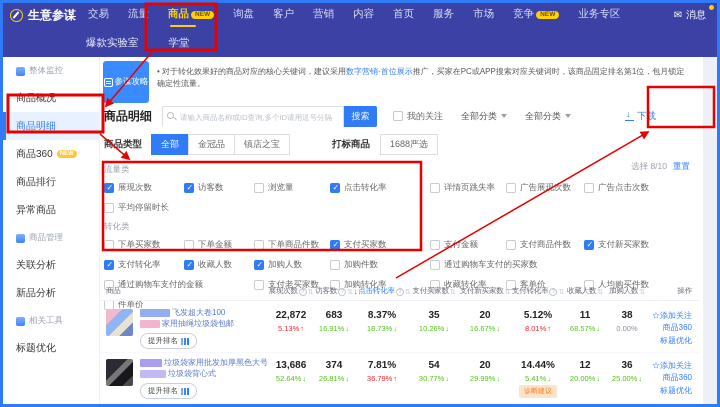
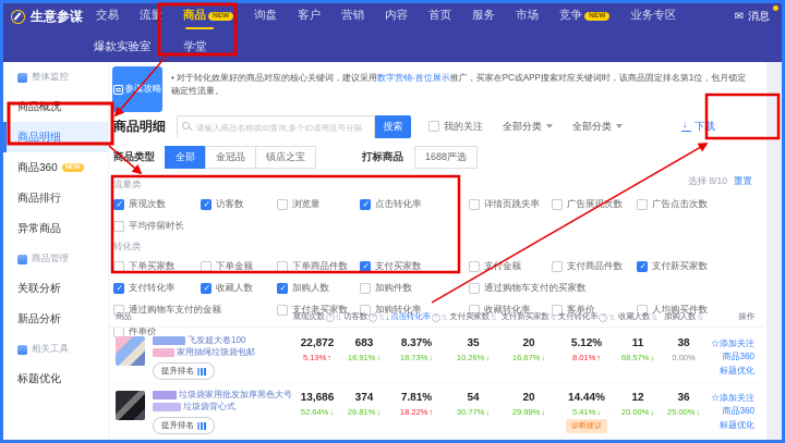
  生意参谋
  交易
  流量
  商品
  询盘
  客户
  营销
  内容
  首页
  服务
  市场
  竞争
  业务专区
  ✉
  消息
  爆款实验室
  学堂
  整体监控
  商品概况
  商品明细
  商品360
  商品排行
  异常商品
  商品管理
  关联分析
  新品分析
  相关工具
  标题优化
  参攻略
  • 对于转化效果好的商品对应的核心关键词，建议采用数字营销-首位展示推广，买家在PC或APP搜索对应关键词时，该商品固定排名第1位，包月锁定确定性流量。
  商品明细
  请输入商品名称或ID查询,多个ID请用逗号分隔
  搜索
  我的关注
  全部分类
  全部分类
  下载
  商品类型
  全部
  金冠品
  镇店之宝
  打标商品
  1688严选
  流量类
  展现次数
  访客数
  浏览量
  点击转化率
  详情页跳失率
  广告展现次数
  广告点击次数
  平均停留时长
  转化类
  下单买家数
  下单金额
  下单商品件数
  支付买家数
  支付金额
  支付商品件数
  支付新买家数
  支付转化率
  收藏人数
  加购人数
  加购件数
  通过购物车支付的买家数
  通过购物车支付的金额
  支付老买家数
  加购转化率
  收藏转化率
  客单价
  人均购买件数
  件单价
  选择 8/10
  重置
  商品
  展现次数
  访客数
  ↓
  点击转化率
  支付买家数
  支付新买家数
  支付转化率
  收藏人数
  加购人数
  操作
  飞发超大卷100
  家用抽绳垃圾袋包邮
  提升排名
  22,872
  5.13%
  ↑
  683
  16.91%
  ↓
  8.37%
  18.73%
  ↓
  35
  10.26%
  ↓
  20
  16.67%
  ↓
  5.12%
  8.01%
  ↑
  11
  68.57%
  ↓
  38
  0.00%
  ☆添加关注
  商品360
  标题优化
  垃圾袋家用批发加厚黑色大号
  垃圾袋背心式
  提升排名
  13,686
  52.64%
  ↓
  374
  26.81%
  ↓
  7.81%
- 36.79%
+ 18.22%
  ↑
  54
  30.77%
  ↓
  20
  29.99%
  ↓
  14.44%
  5.41%
  ↓
  12
  20.00%
  ↓
  36
  25.00%
  ↓
  ☆添加关注
  商品360
  标题优化
